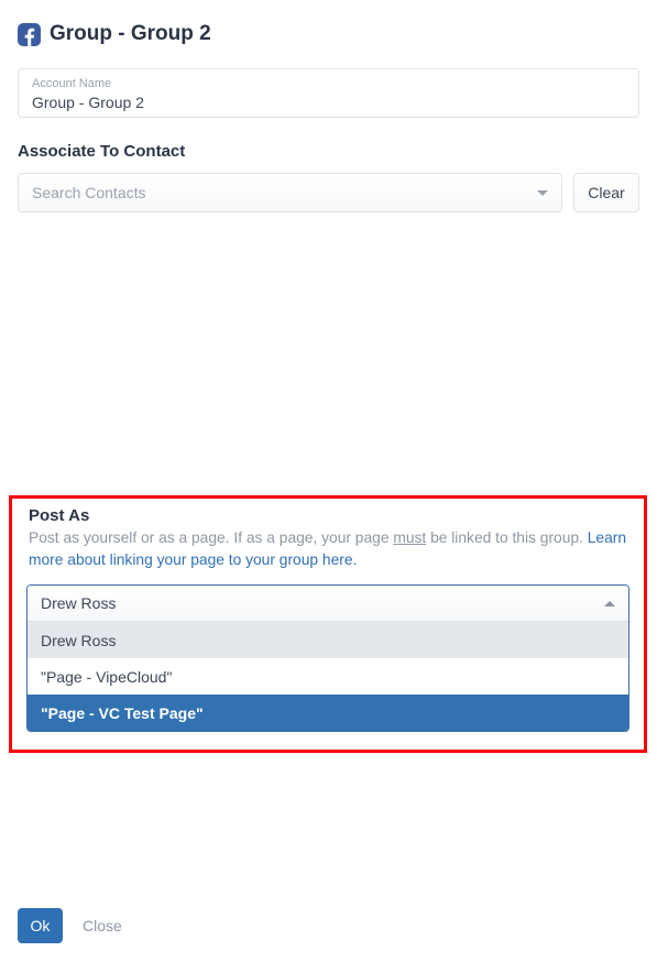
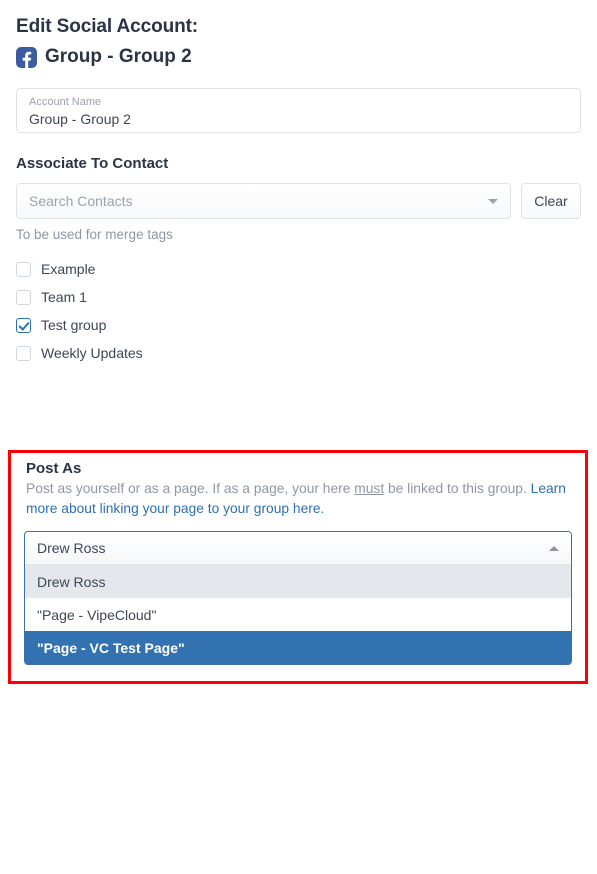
+ Edit Social Account:
  Group - Group 2
  Account Name
  Group - Group 2
  Associate To Contact
  Search Contacts
  Clear
+ To be used for merge tags
+ Example
+ Team 1
+ Test group
+ Weekly Updates
  Post As
- Post as yourself or as a page. If as a page, your page must be linked to this group. Learn more about linking your page to your group here.
+ Post as yourself or as a page. If as a page, your here must be linked to this group. Learn more about linking your page to your group here.
  Drew Ross
  Drew Ross
  "Page - VipeCloud"
  "Page - VC Test Page"
- Ok
- Close
